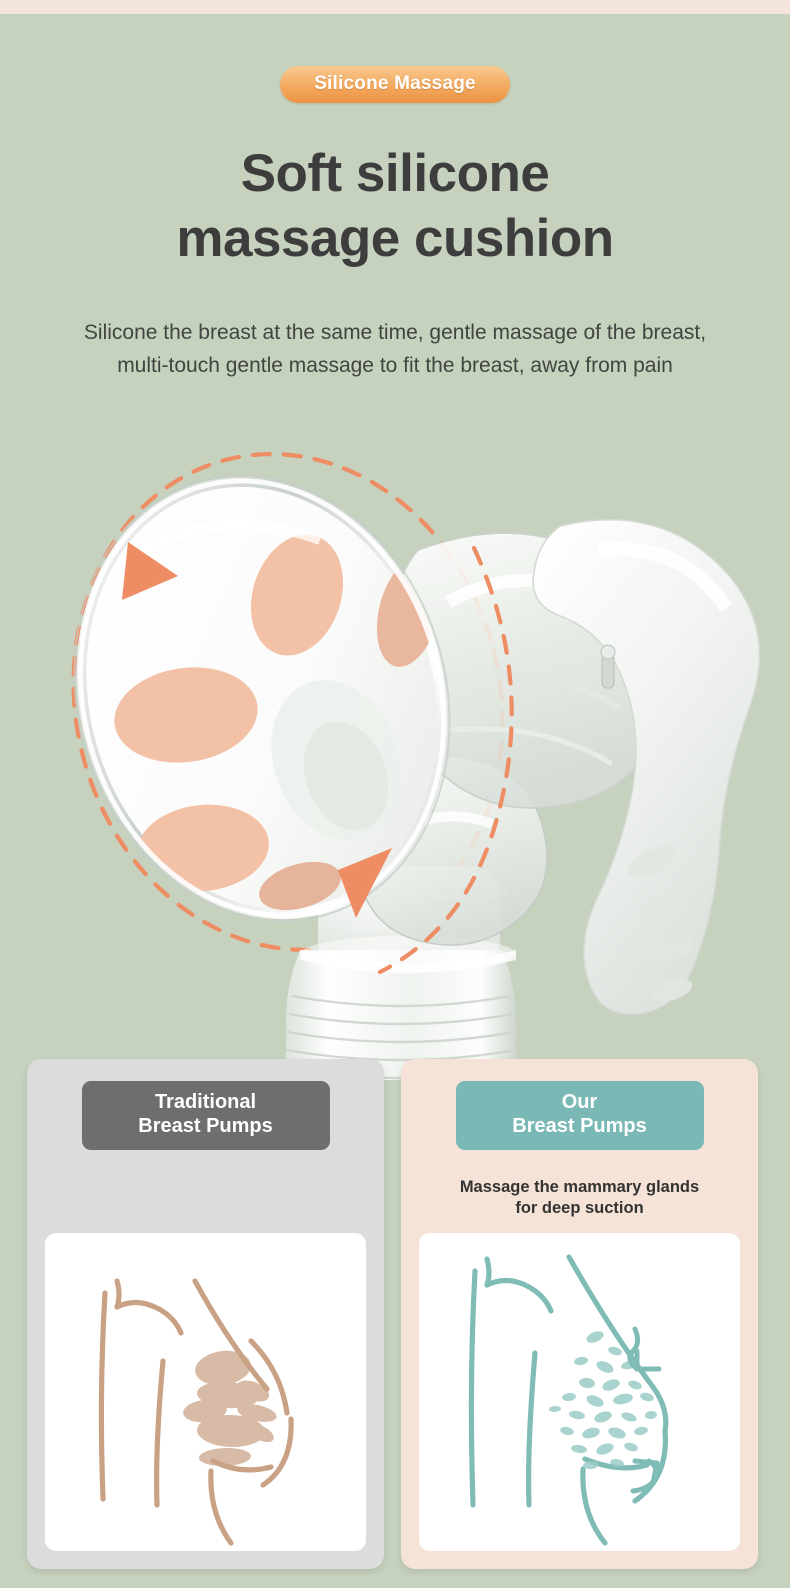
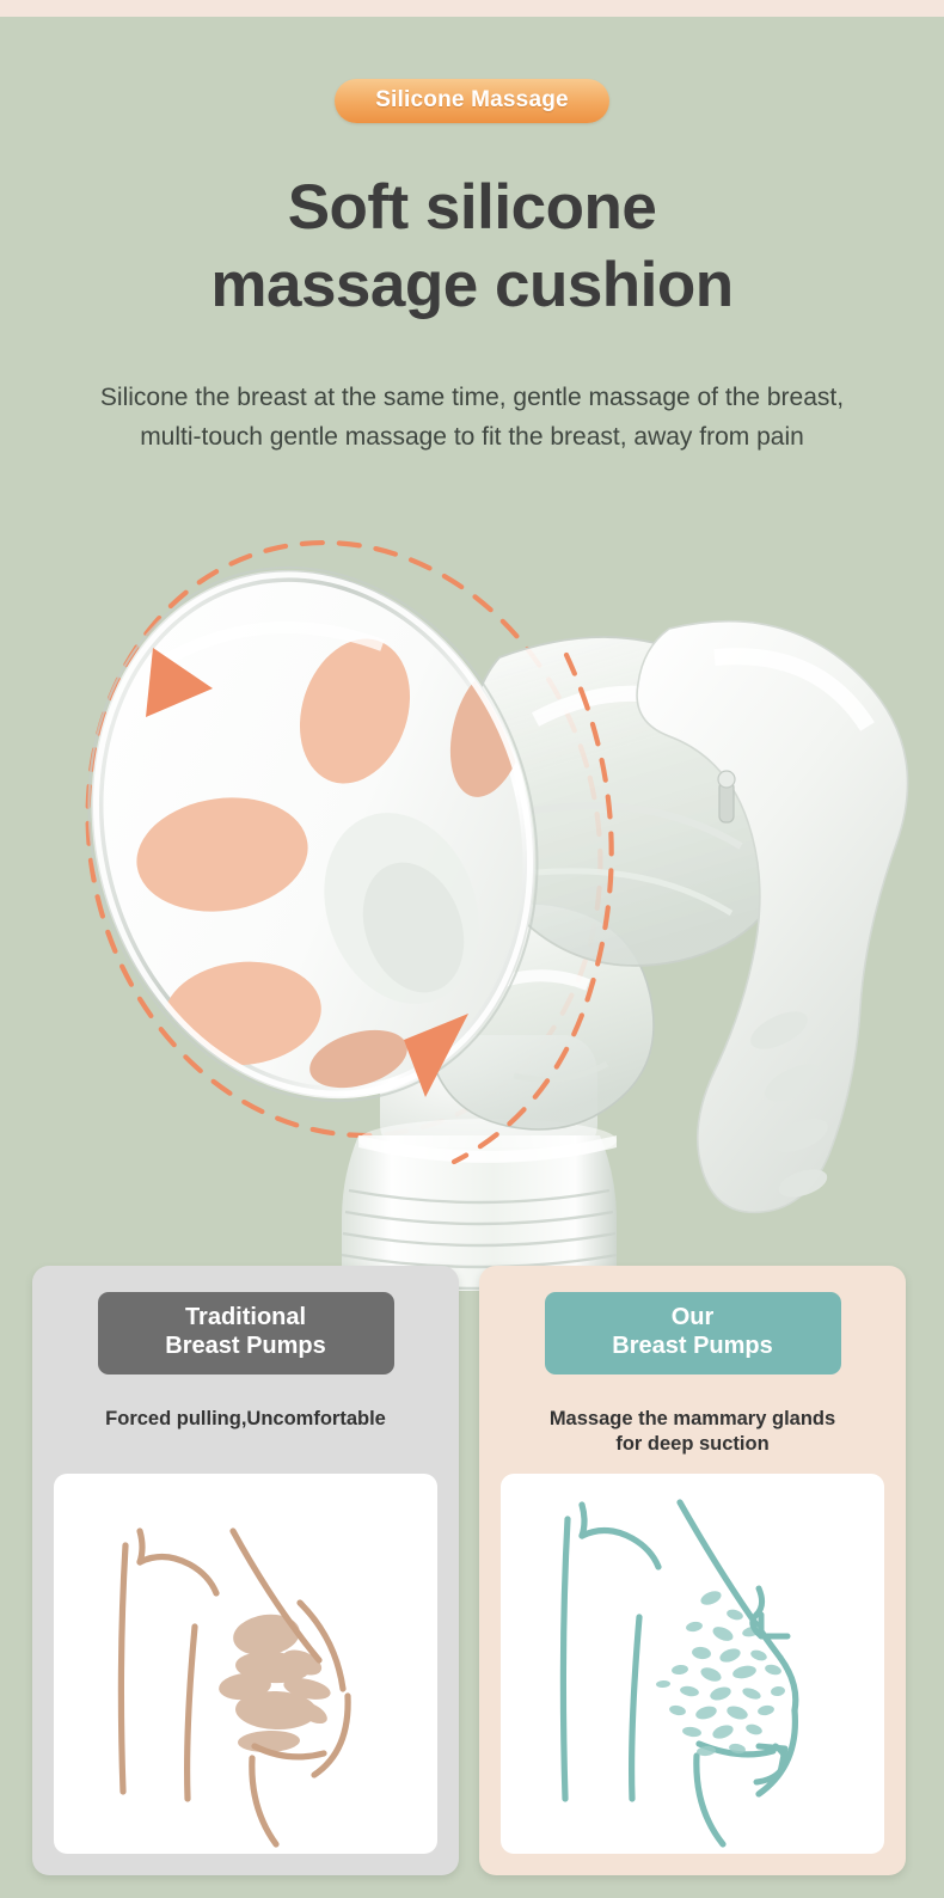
  Silicone Massage
  Soft silicone
  massage cushion
  Silicone the breast at the same time, gentle massage of the breast, multi-touch gentle massage to fit the breast, away from pain
  Traditional
  Breast Pumps
+ Forced pulling,Uncomfortable
  Our
  Breast Pumps
  Massage the mammary glands
  for deep suction
